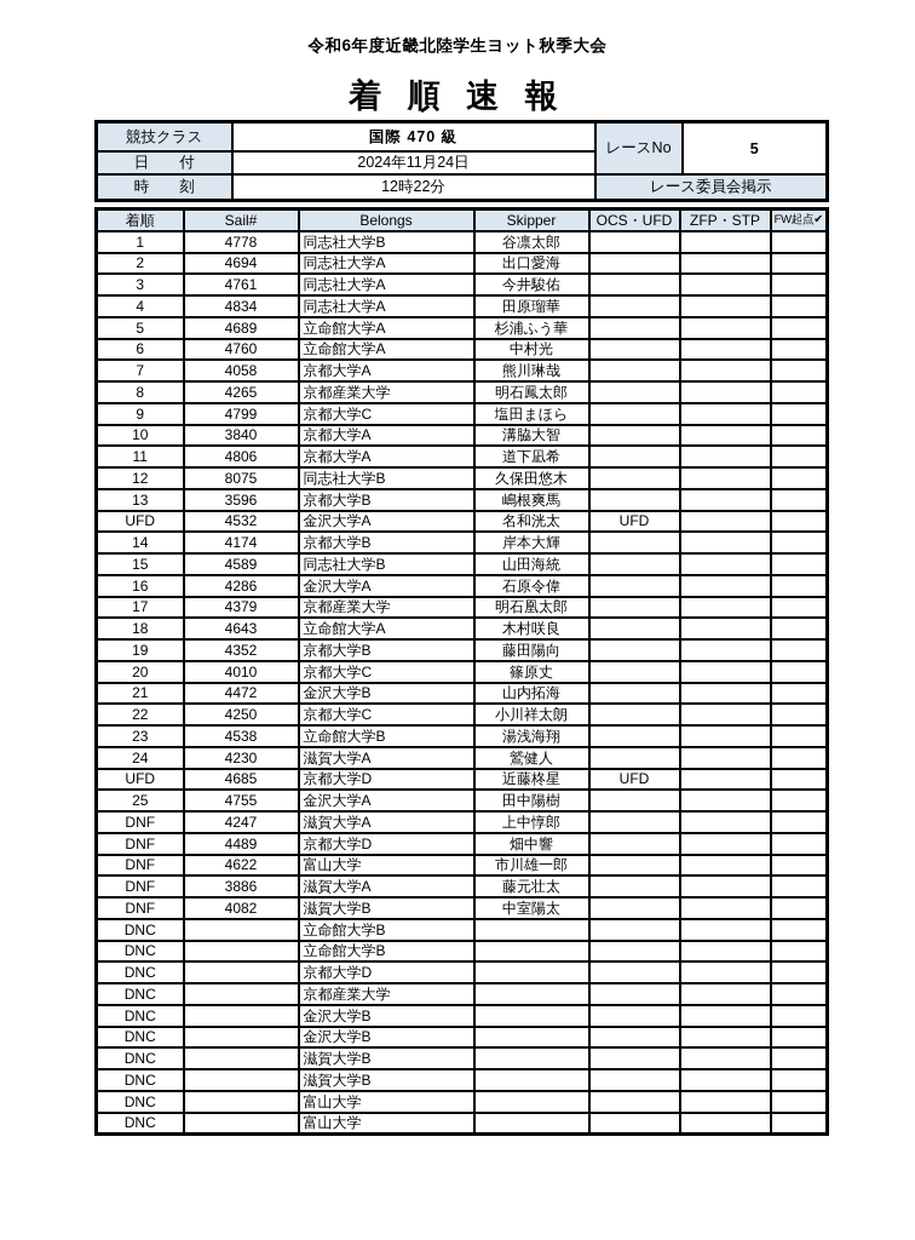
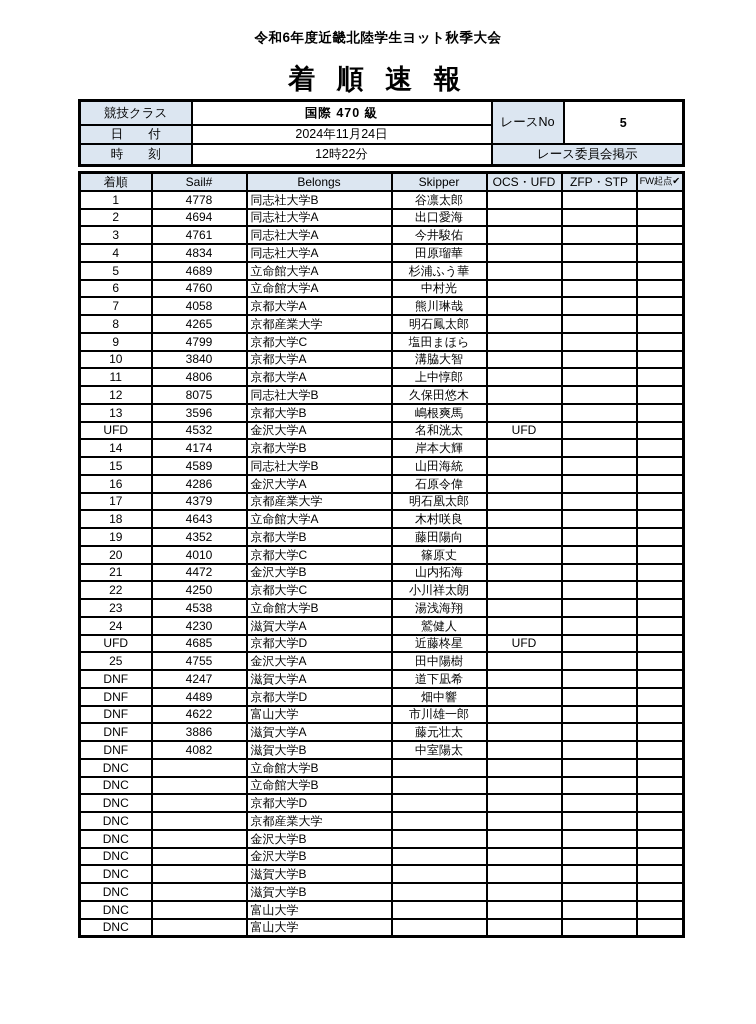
  令和6年度近畿北陸学生ヨット秋季大会
  着 順 速 報
  競技クラス	国際 470 級	レースNo	5
  日 付	2024年11月24日
  時 刻	12時22分	レース委員会掲示
  着順	Sail#	Belongs	Skipper	OCS・UFD	ZFP・STP	FW起点✔
  1	4778	同志社大学B	谷凛太郎
  2	4694	同志社大学A	出口愛海
  3	4761	同志社大学A	今井駿佑
  4	4834	同志社大学A	田原瑠華
  5	4689	立命館大学A	杉浦ふう華
  6	4760	立命館大学A	中村光
  7	4058	京都大学A	熊川琳哉
  8	4265	京都産業大学	明石鳳太郎
  9	4799	京都大学C	塩田まほら
  10	3840	京都大学A	溝脇大智
- 11	4806	京都大学A	道下凪希
+ 11	4806	京都大学A	上中惇郎
  12	8075	同志社大学B	久保田悠木
  13	3596	京都大学B	嶋根爽馬
  UFD	4532	金沢大学A	名和洸太	UFD
  14	4174	京都大学B	岸本大輝
  15	4589	同志社大学B	山田海統
  16	4286	金沢大学A	石原令偉
  17	4379	京都産業大学	明石凰太郎
  18	4643	立命館大学A	木村咲良
  19	4352	京都大学B	藤田陽向
  20	4010	京都大学C	篠原丈
  21	4472	金沢大学B	山内拓海
  22	4250	京都大学C	小川祥太朗
  23	4538	立命館大学B	湯浅海翔
  24	4230	滋賀大学A	鷲健人
  UFD	4685	京都大学D	近藤柊星	UFD
  25	4755	金沢大学A	田中陽樹
- DNF	4247	滋賀大学A	上中惇郎
+ DNF	4247	滋賀大学A	道下凪希
  DNF	4489	京都大学D	畑中響
  DNF	4622	富山大学	市川雄一郎
  DNF	3886	滋賀大学A	藤元壮太
  DNF	4082	滋賀大学B	中室陽太
  DNC		立命館大学B
  DNC		立命館大学B
  DNC		京都大学D
  DNC		京都産業大学
  DNC		金沢大学B
  DNC		金沢大学B
  DNC		滋賀大学B
  DNC		滋賀大学B
  DNC		富山大学
  DNC		富山大学
